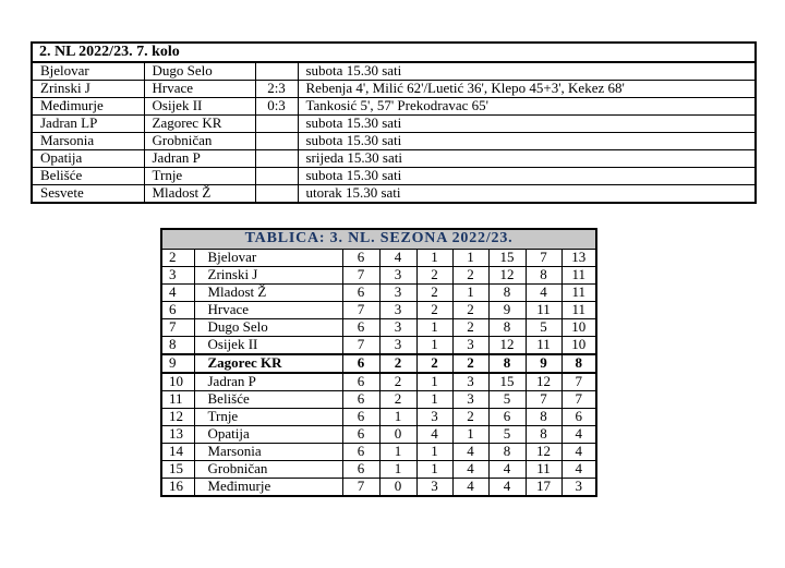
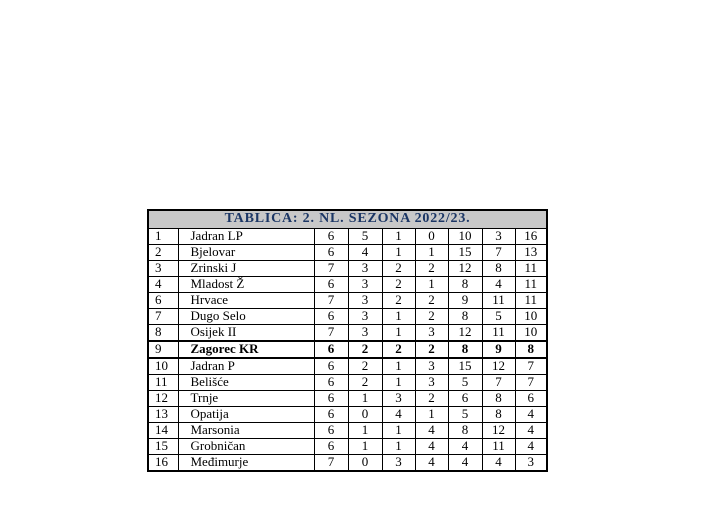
- 2. NL 2022/23. 7. kolo
- Bjelovar	Dugo Selo		subota 15.30 sati
- Zrinski J	Hrvace	2:3	Rebenja 4', Milić 62'/Luetić 36', Klepo 45+3', Kekez 68'
- Međimurje	Osijek II	0:3	Tankosić 5', 57' Prekodravac 65'
- Jadran LP	Zagorec KR		subota 15.30 sati
- Marsonia	Grobničan		subota 15.30 sati
- Opatija	Jadran P		srijeda 15.30 sati
- Belišće	Trnje		subota 15.30 sati
- Sesvete	Mladost Ž		utorak 15.30 sati
- TABLICA: 3. NL. SEZONA 2022/23.
+ TABLICA: 2. NL. SEZONA 2022/23.
+ 1	Jadran LP	6	5	1	0	10	3	16
  2	Bjelovar	6	4	1	1	15	7	13
  3	Zrinski J	7	3	2	2	12	8	11
  4	Mladost Ž	6	3	2	1	8	4	11
  6	Hrvace	7	3	2	2	9	11	11
  7	Dugo Selo	6	3	1	2	8	5	10
  8	Osijek II	7	3	1	3	12	11	10
  9	Zagorec KR	6	2	2	2	8	9	8
  10	Jadran P	6	2	1	3	15	12	7
  11	Belišće	6	2	1	3	5	7	7
  12	Trnje	6	1	3	2	6	8	6
  13	Opatija	6	0	4	1	5	8	4
  14	Marsonia	6	1	1	4	8	12	4
  15	Grobničan	6	1	1	4	4	11	4
- 16	Međimurje	7	0	3	4	4	17	3
+ 16	Međimurje	7	0	3	4	4	4	3
